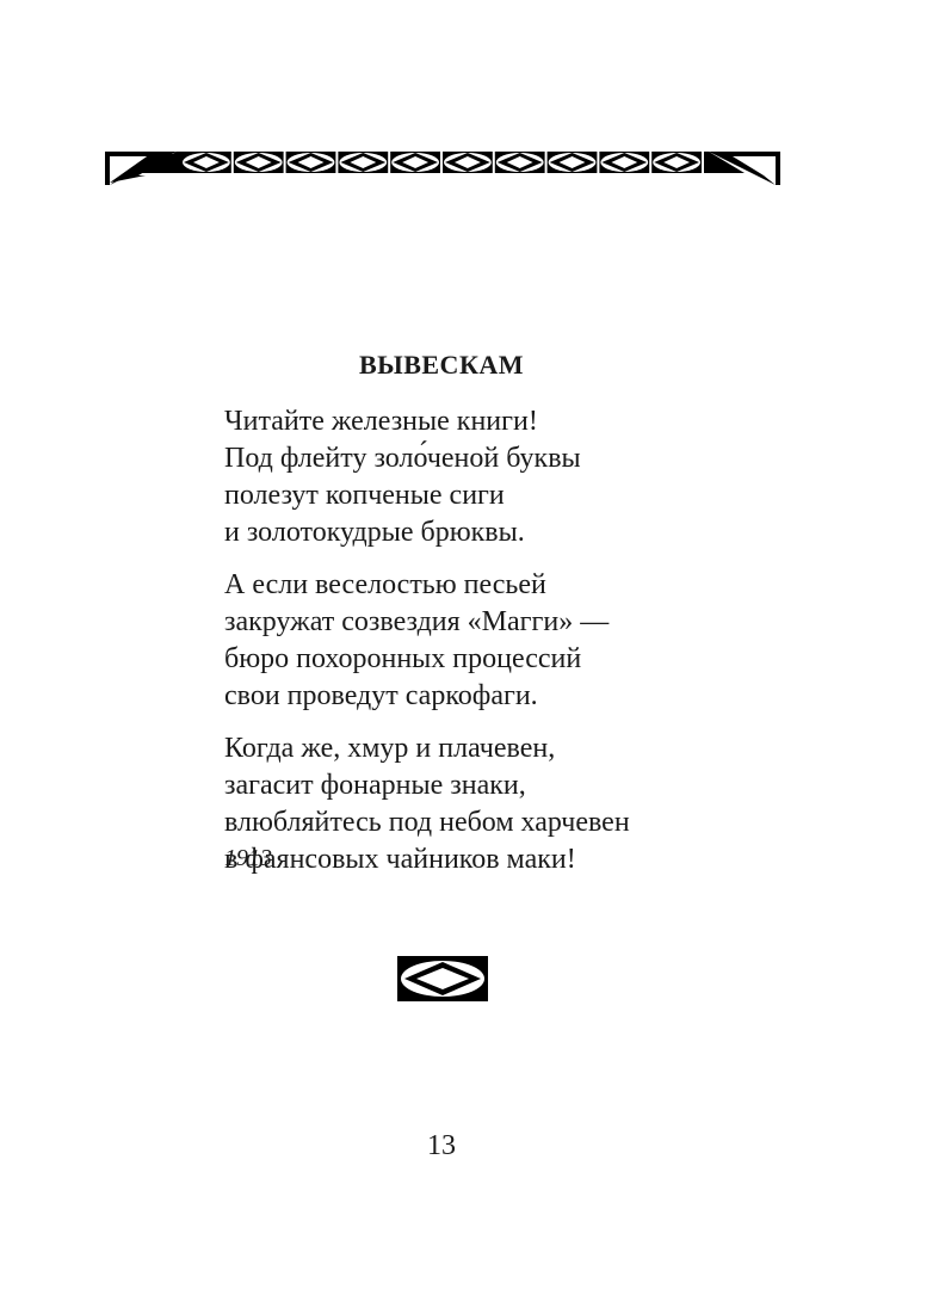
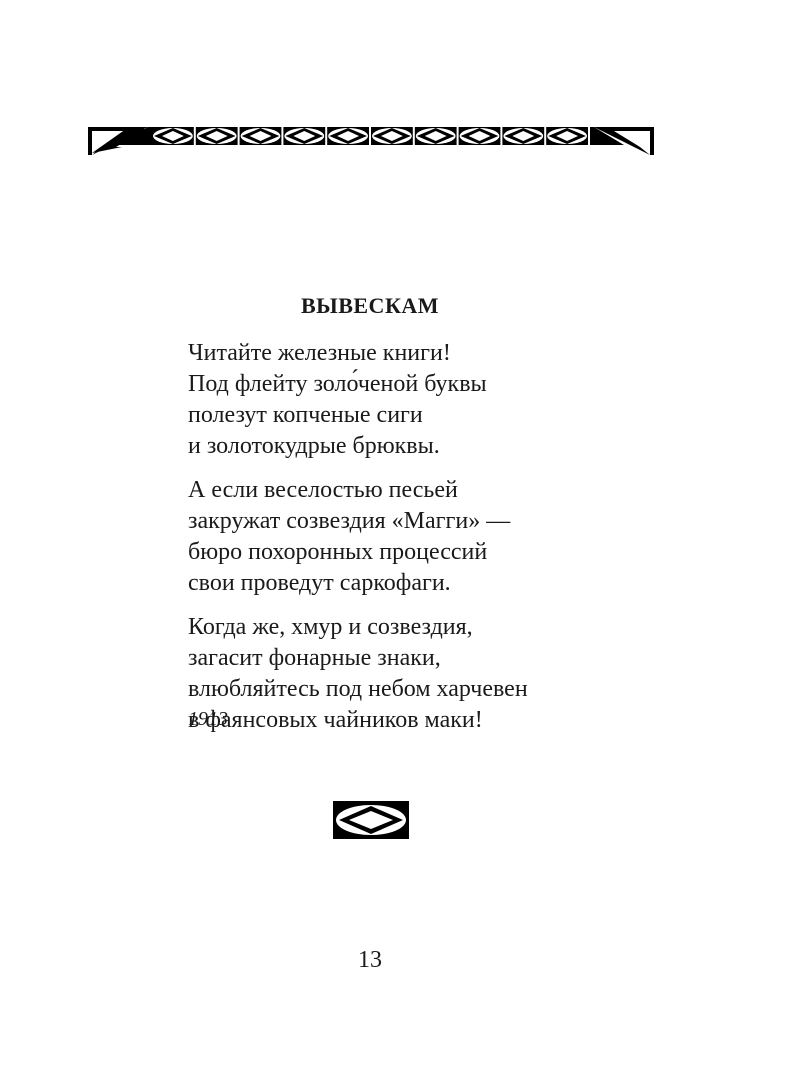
  ВЫВЕСКАМ
  Читайте железные книги!
  Под флейту золо́ченой буквы
  полезут копченые сиги
  и золотокудрые брюквы.
  А если веселостью песьей
  закружат созвездия «Магги» —
  бюро похоронных процессий
  свои проведут саркофаги.
- Когда же, хмур и плачевен,
+ Когда же, хмур и созвездия,
  загасит фонарные знаки,
  влюбляйтесь под небом харчевен
  в фаянсовых чайников маки!
  1913
  13
